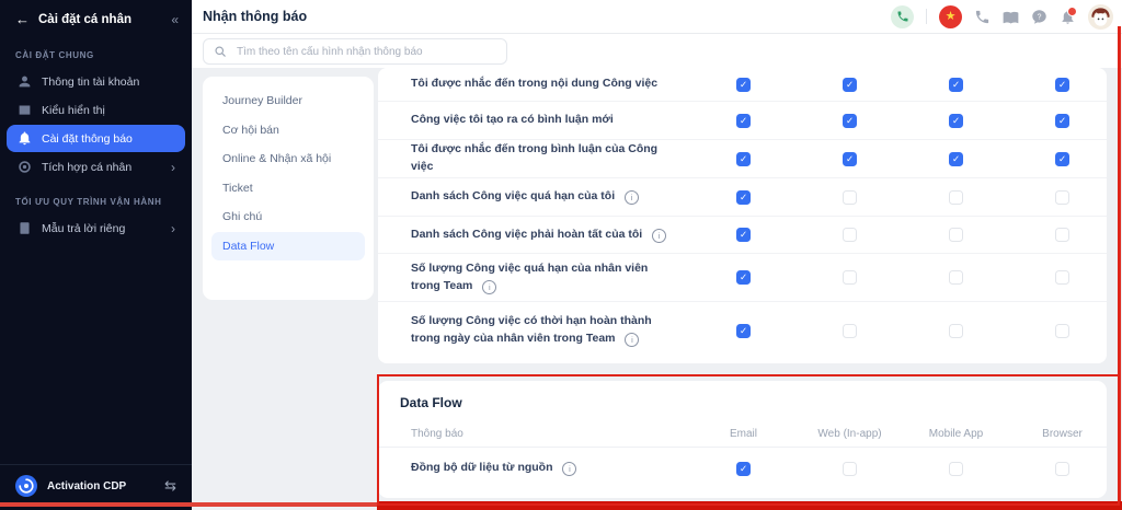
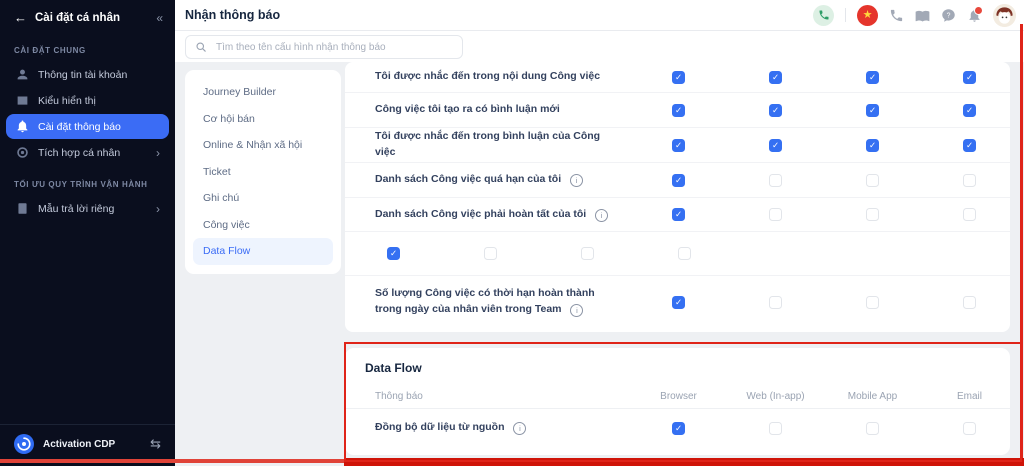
  ←
  Cài đặt cá nhân
  «
  CÀI ĐẶT CHUNG
  Thông tin tài khoản
  Kiểu hiển thị
  Cài đặt thông báo
  Tích hợp cá nhân
  ›
  TỐI ƯU QUY TRÌNH VẬN HÀNH
  Mẫu trả lời riêng
  ›
  Activation CDP
  ⇆
  Nhận thông báo
  ★
  Tìm theo tên cấu hình nhận thông báo
  Journey Builder
  Cơ hội bán
  Online & Nhận xã hội
  Ticket
  Ghi chú
+ Công việc
  Data Flow
  Tôi được nhắc đến trong nội dung Công việc
  ✓
  ✓
  ✓
  ✓
  Công việc tôi tạo ra có bình luận mới
  ✓
  ✓
  ✓
  ✓
  Tôi được nhắc đến trong bình luận của Công việc
  ✓
  ✓
  ✓
  ✓
  Danh sách Công việc quá hạn của tôi i
  ✓
  Danh sách Công việc phải hoàn tất của tôi i
  ✓
- Số lượng Công việc quá hạn của nhân viên trong Team i
  ✓
  Số lượng Công việc có thời hạn hoàn thành trong ngày của nhân viên trong Team i
  ✓
  Data Flow
  Thông báo
- Email
+ Browser
  Web (In-app)
  Mobile App
- Browser
+ Email
  Đồng bộ dữ liệu từ nguồn i
  ✓
